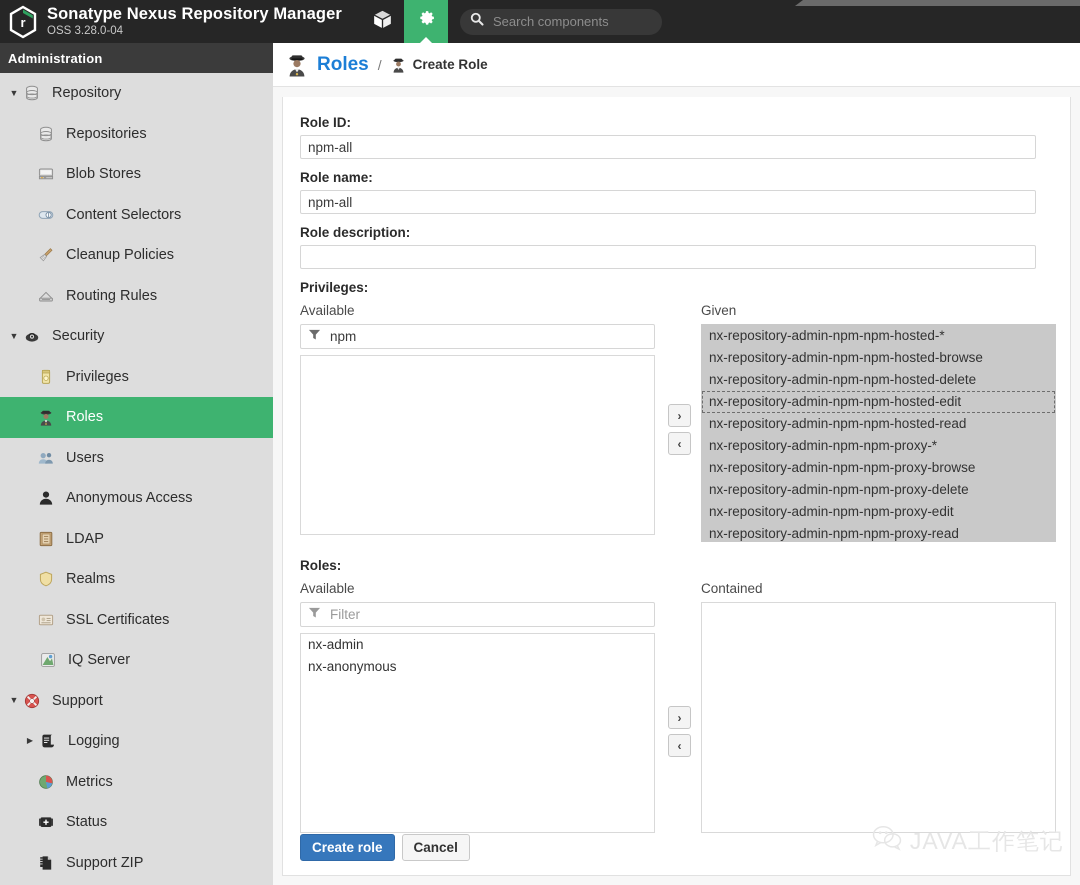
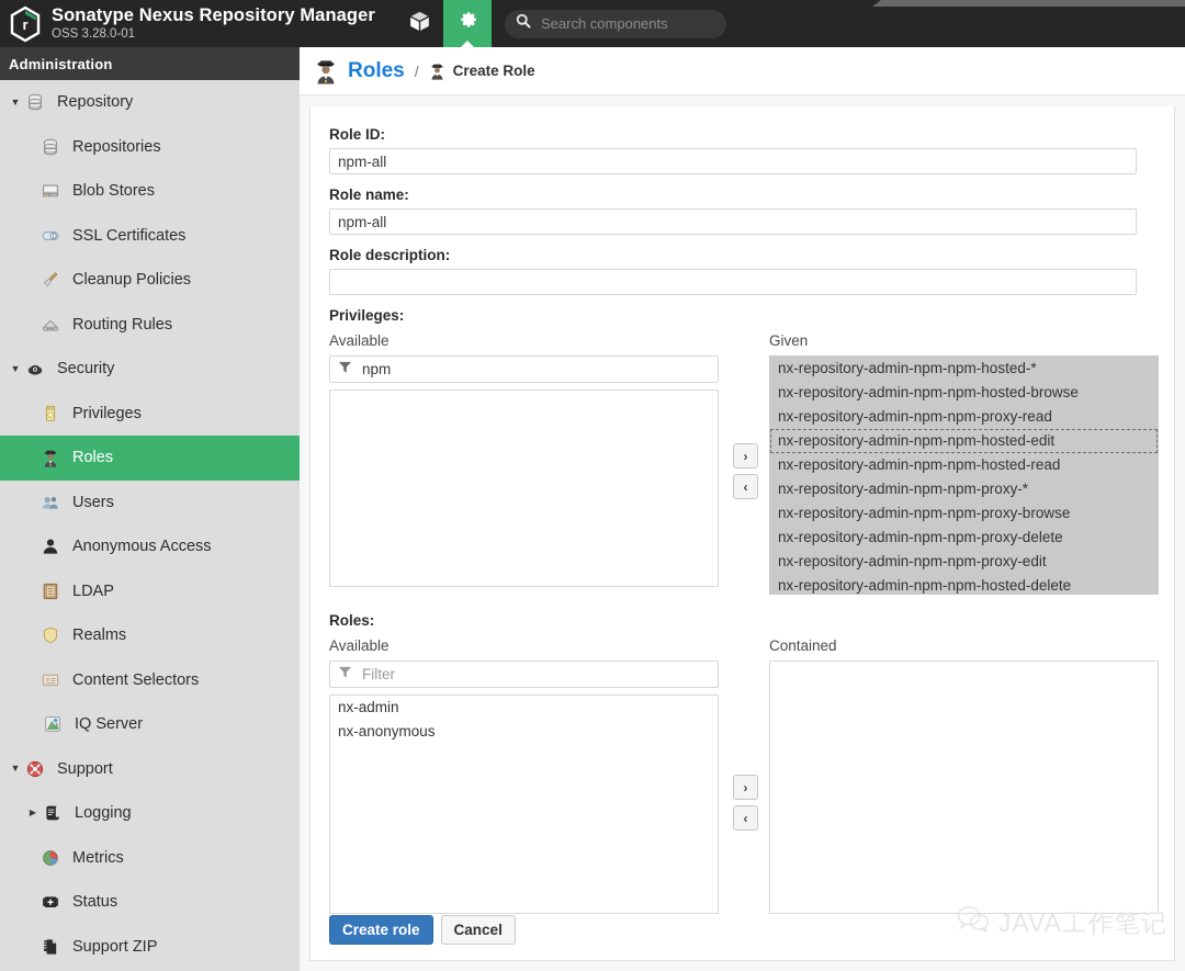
  r
  Sonatype Nexus Repository Manager
- OSS 3.28.0-04
+ OSS 3.28.0-01
  Search components
  Administration
  ▼
  Repository
  Repositories
  Blob Stores
- Content Selectors
+ SSL Certificates
  Cleanup Policies
  Routing Rules
  ▼
  Security
  Privileges
  Roles
  Users
  Anonymous Access
  LDAP
  Realms
- SSL Certificates
+ Content Selectors
  IQ Server
  ▼
  Support
  ▶
  Logging
  Metrics
  Status
  Support ZIP
  Roles
  /
  Create Role
  Role ID:
  npm-all
  Role name:
  npm-all
  Role description:
  Privileges:
  Available
  npm
  ›
  ‹
  Given
  nx-repository-admin-npm-npm-hosted-*
  nx-repository-admin-npm-npm-hosted-browse
- nx-repository-admin-npm-npm-hosted-delete
+ nx-repository-admin-npm-npm-proxy-read
  nx-repository-admin-npm-npm-hosted-edit
  nx-repository-admin-npm-npm-hosted-read
  nx-repository-admin-npm-npm-proxy-*
  nx-repository-admin-npm-npm-proxy-browse
  nx-repository-admin-npm-npm-proxy-delete
  nx-repository-admin-npm-npm-proxy-edit
- nx-repository-admin-npm-npm-proxy-read
+ nx-repository-admin-npm-npm-hosted-delete
  Roles:
  Available
  Filter
  nx-admin
  nx-anonymous
  ›
  ‹
  Contained
  Create role
  Cancel
  JAVA工作笔记
